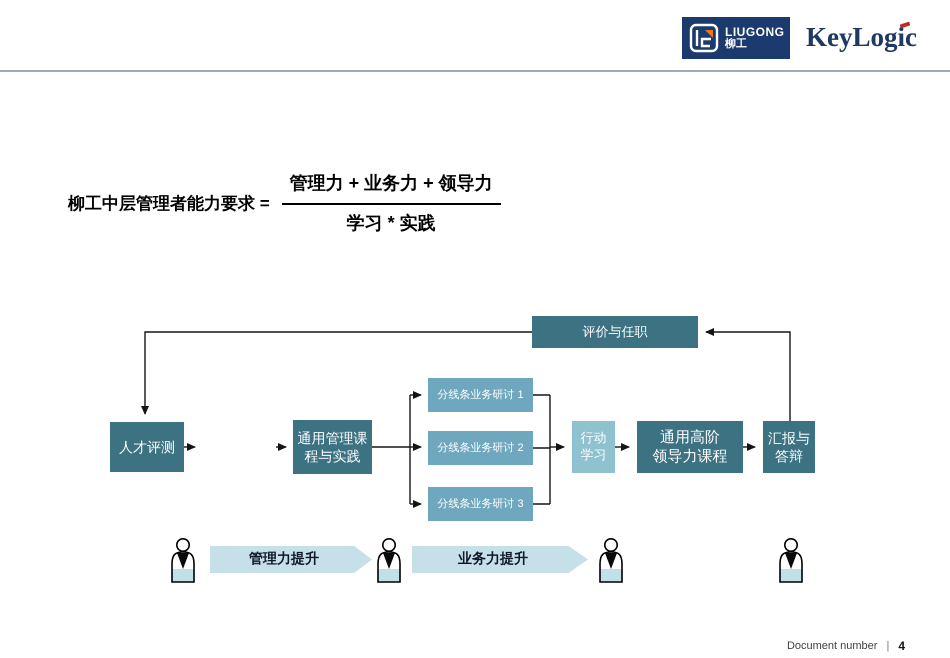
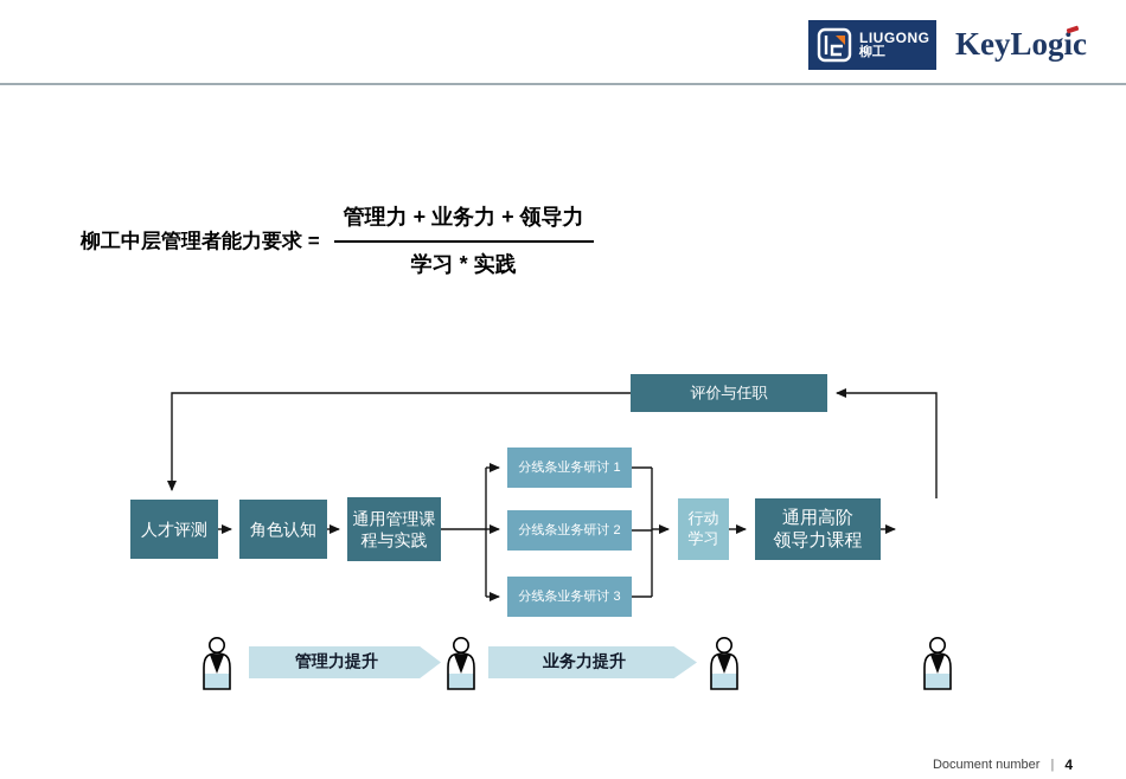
  LIUGONG
  柳工
  KeyLogic
  柳工中层管理者能力要求 =
  管理力 + 业务力 + 领导力
  学习 * 实践
  评价与任职
  人才评测
+ 角色认知
  通用管理课
  程与实践
  分线条业务研讨 1
  分线条业务研讨 2
  分线条业务研讨 3
  行动
  学习
  通用高阶
  领导力课程
- 汇报与
- 答辩
  管理力提升
  业务力提升
  Document number
  |
  4
